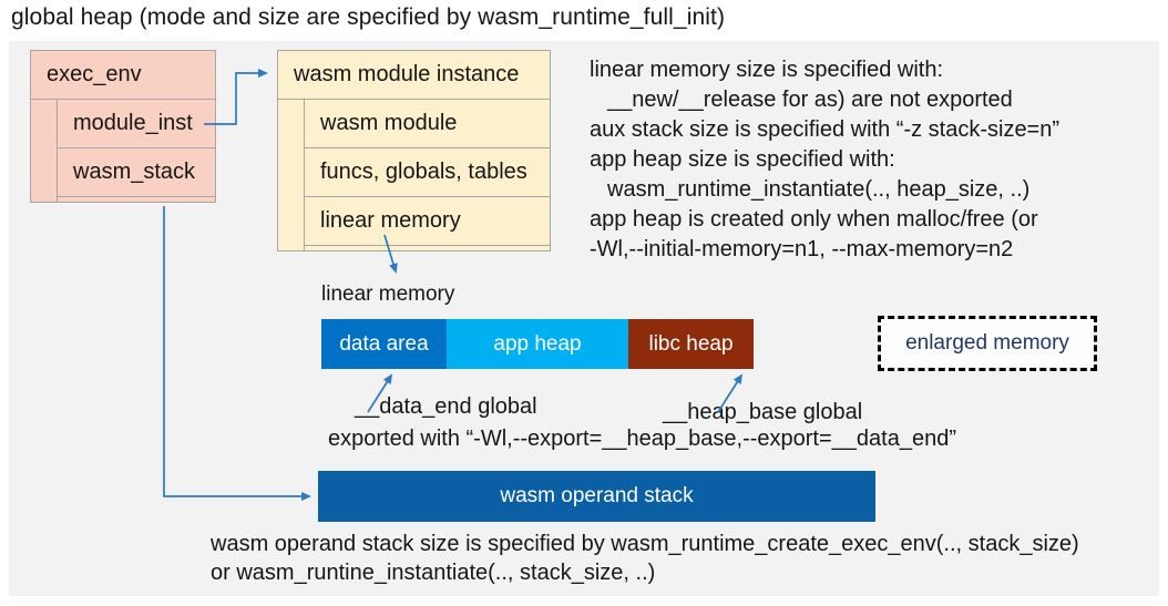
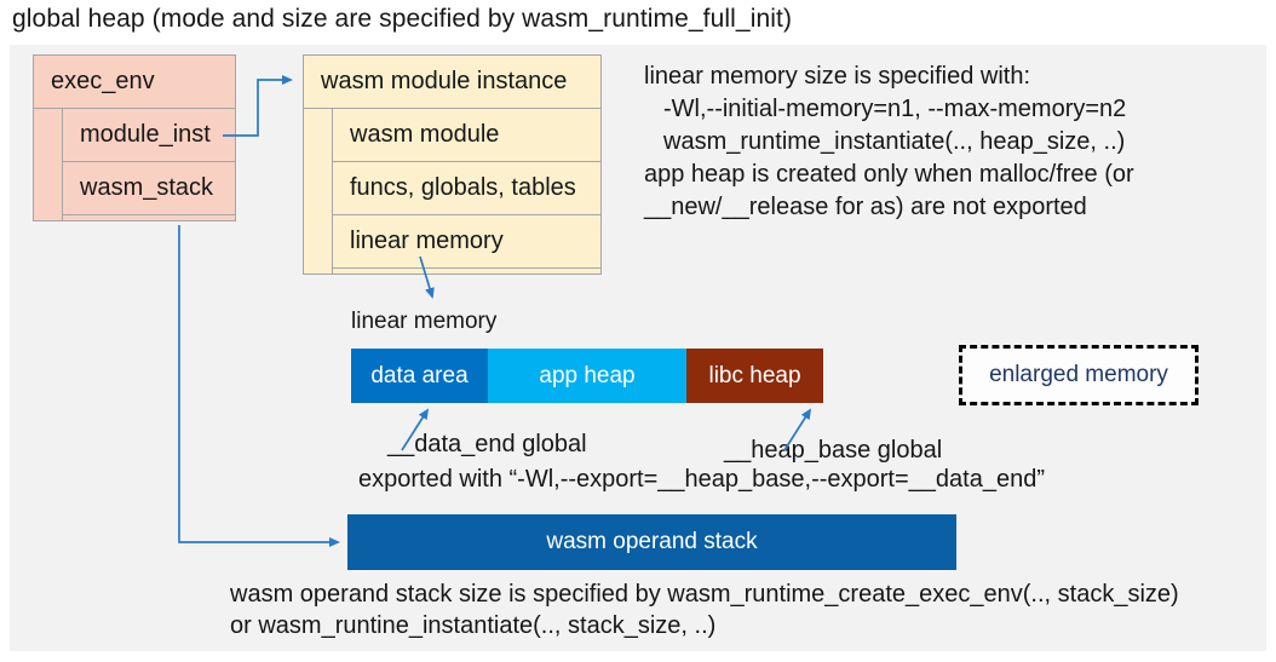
  global heap (mode and size are specified by wasm_runtime_full_init)
  exec_env
  module_inst
  wasm_stack
  wasm module instance
  wasm module
  funcs, globals, tables
  linear memory
  linear memory size is specified with:
- __new/__release for as) are not exported
+ -Wl,--initial-memory=n1, --max-memory=n2
- aux stack size is specified with “-z stack-size=n”
- app heap size is specified with:
  wasm_runtime_instantiate(.., heap_size, ..)
  app heap is created only when malloc/free (or
- -Wl,--initial-memory=n1, --max-memory=n2
+ __new/__release for as) are not exported
  linear memory
  data area
  app heap
  libc heap
  enlarged memory
  __data_end global
  __hep_base global
  exported with “-Wl,--export=__heap_base,--export=__data_end”
  wasm operand stack
  wasm operand stack size is specified by wasm_runtime_create_exec_env(.., stack_size)
  or wasm_runtine_instantiate(.., stack_size, ..)
